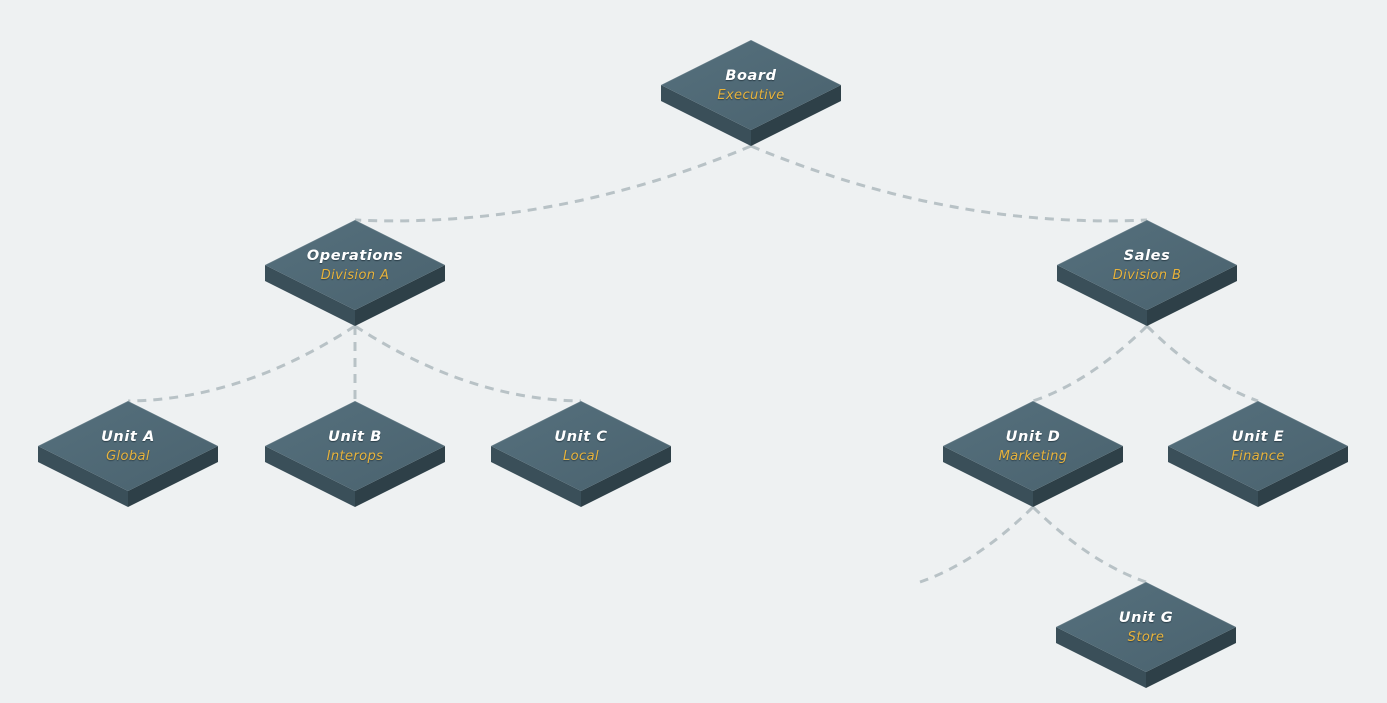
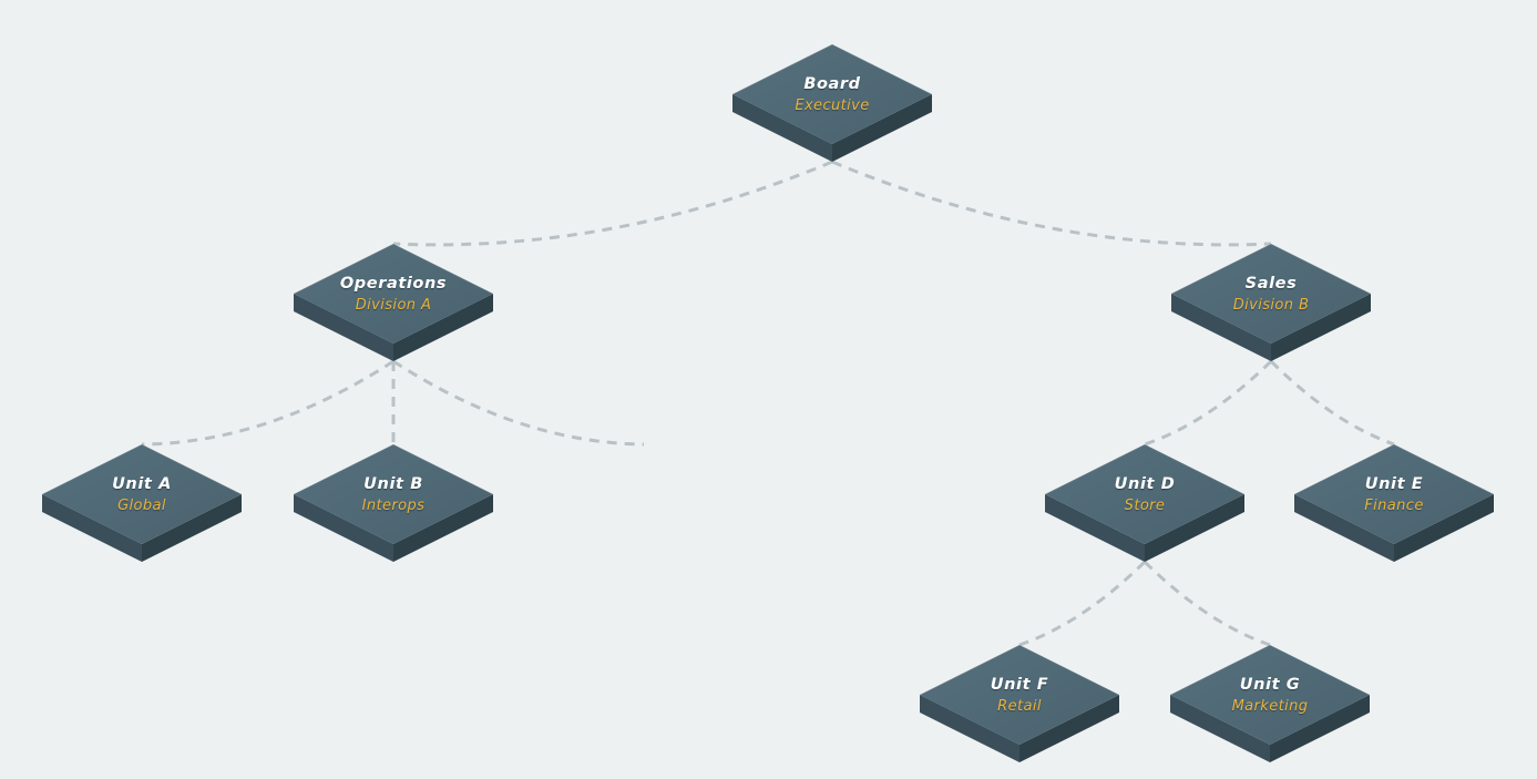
  Board
  Executive
  Operations
  Division A
  Sales
  Division B
  Unit A
  Global
  Unit B
  Interops
- Unit C
- Local
  Unit D
- Marketing
+ Store
  Unit E
  Finance
+ Unit F
+ Retail
  Unit G
- Store
+ Marketing
